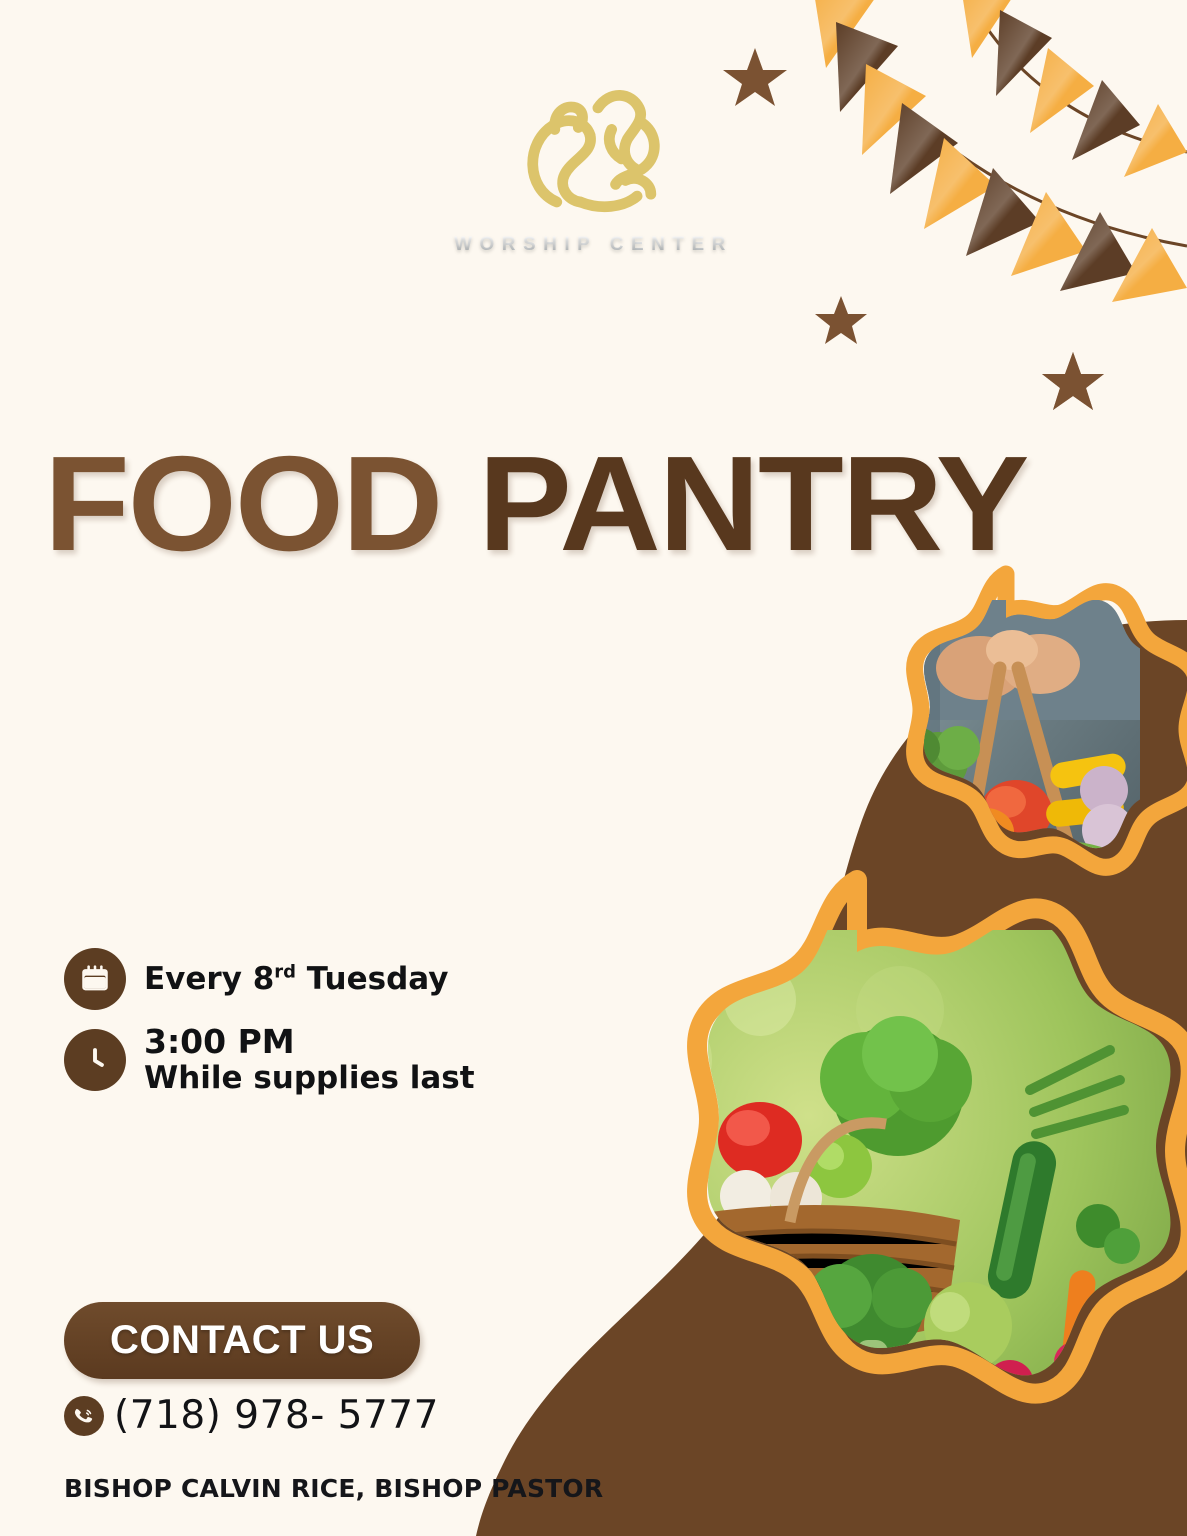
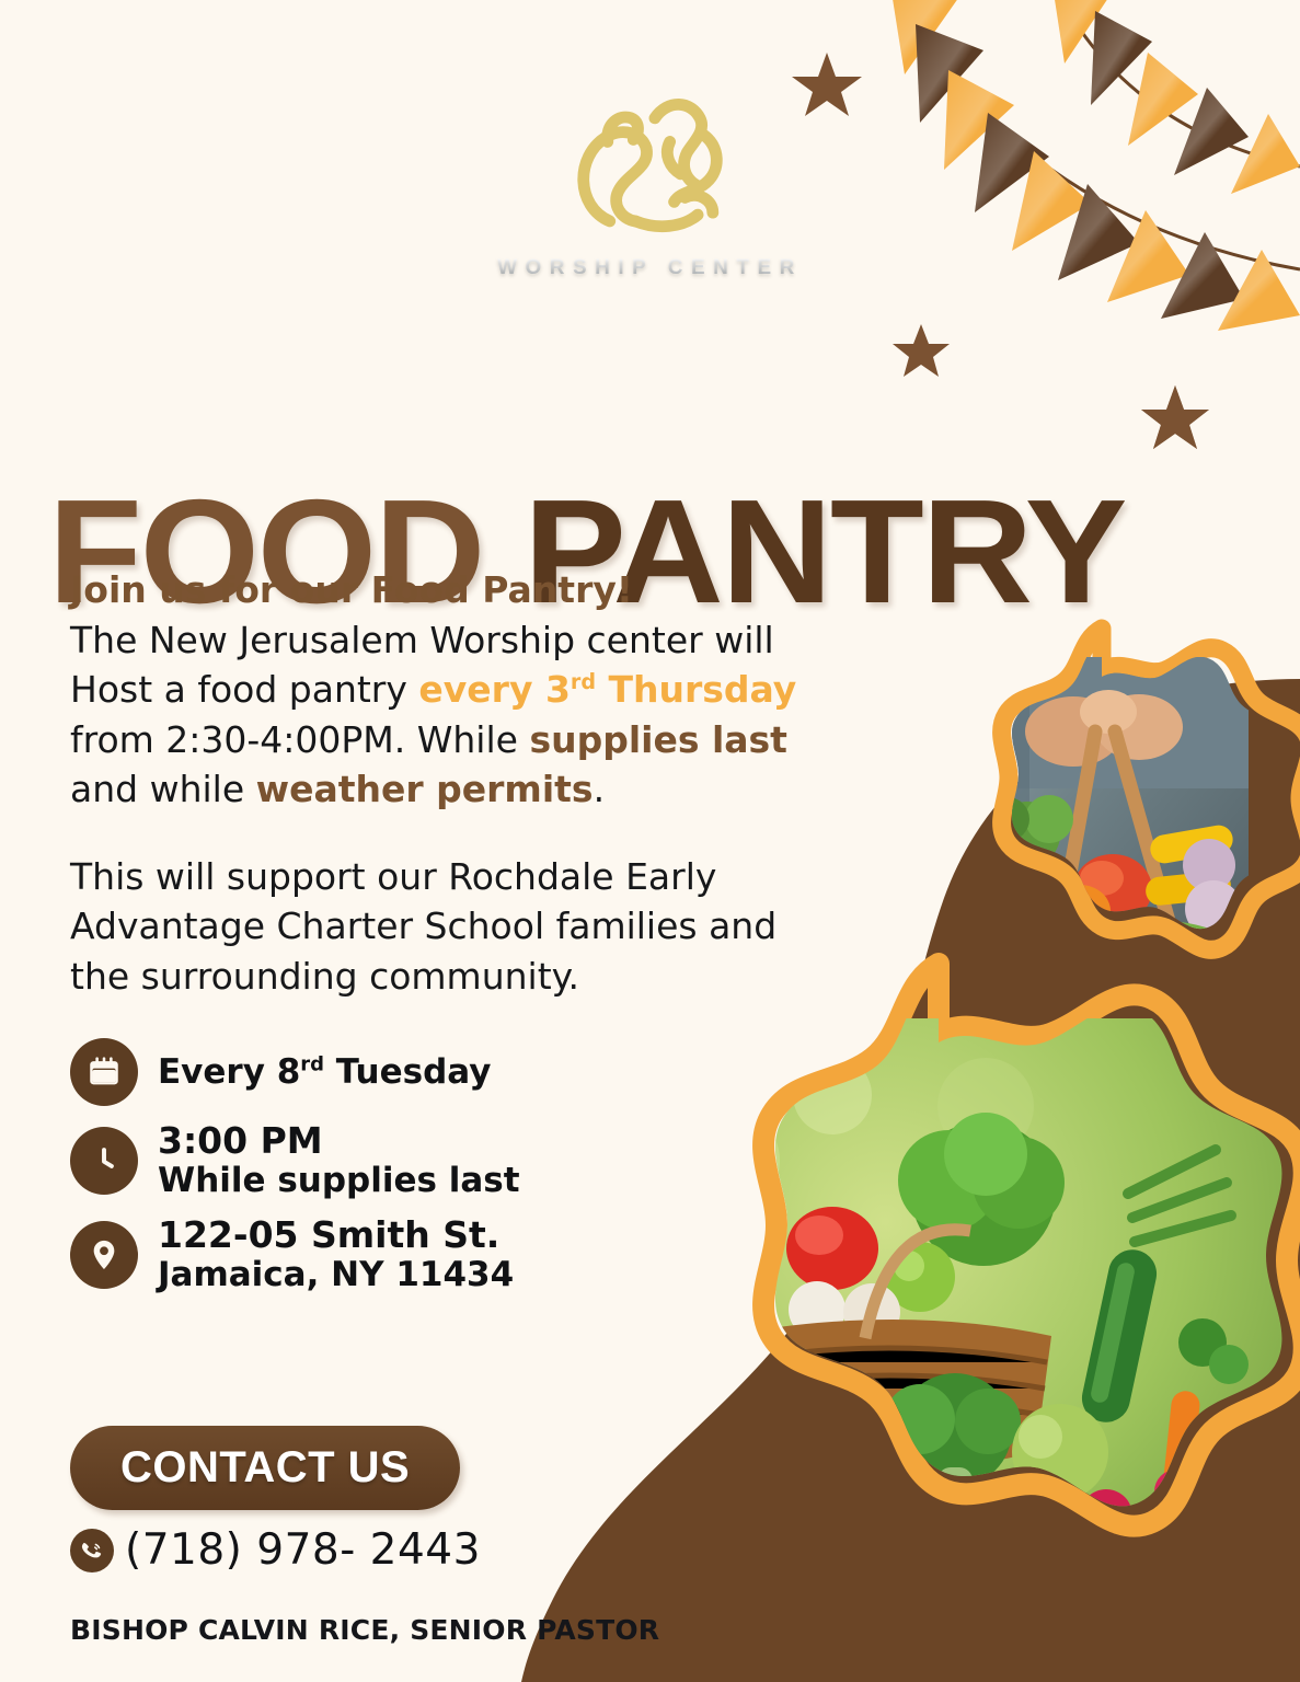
  WORSHIP CENTER
  FOOD PANTRY
+ Join us for our Food Pantry!
+ The New Jerusalem Worship center will Host a food pantry every 3rd Thursday from 2:30-4:00PM. While supplies last and while weather permits.
+ This will support our Rochdale Early Advantage Charter School families and the surrounding community.
  Every 8rd Tuesday
  3:00 PM
  While supplies last
+ 122-05 Smith St.
+ Jamaica, NY 11434
  CONTACT US
- (718) 978- 5777
+ (718) 978- 2443
- BISHOP CALVIN RICE, BISHOP PASTOR
+ BISHOP CALVIN RICE, SENIOR PASTOR
